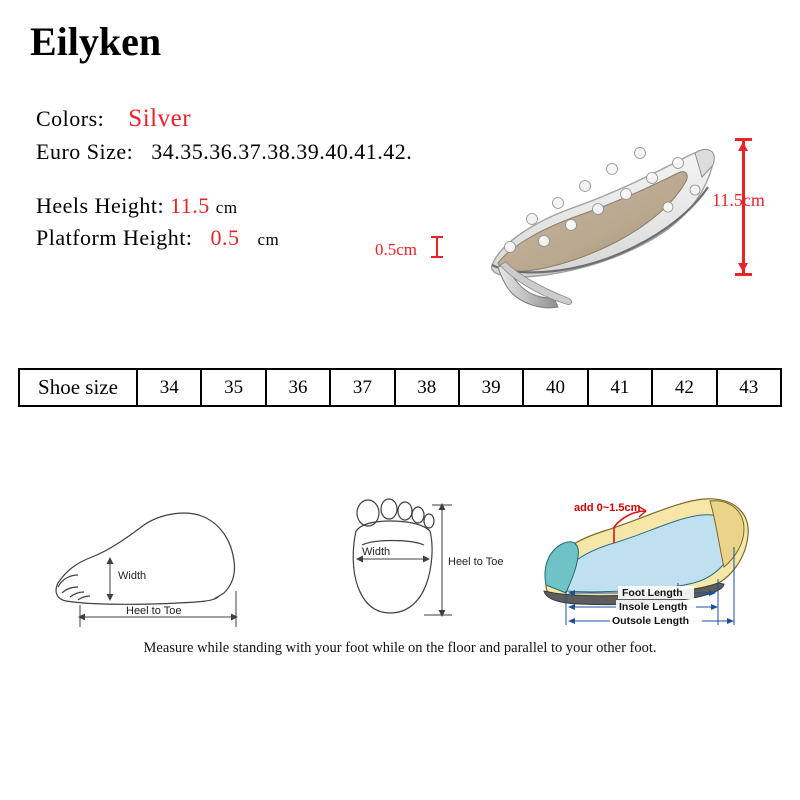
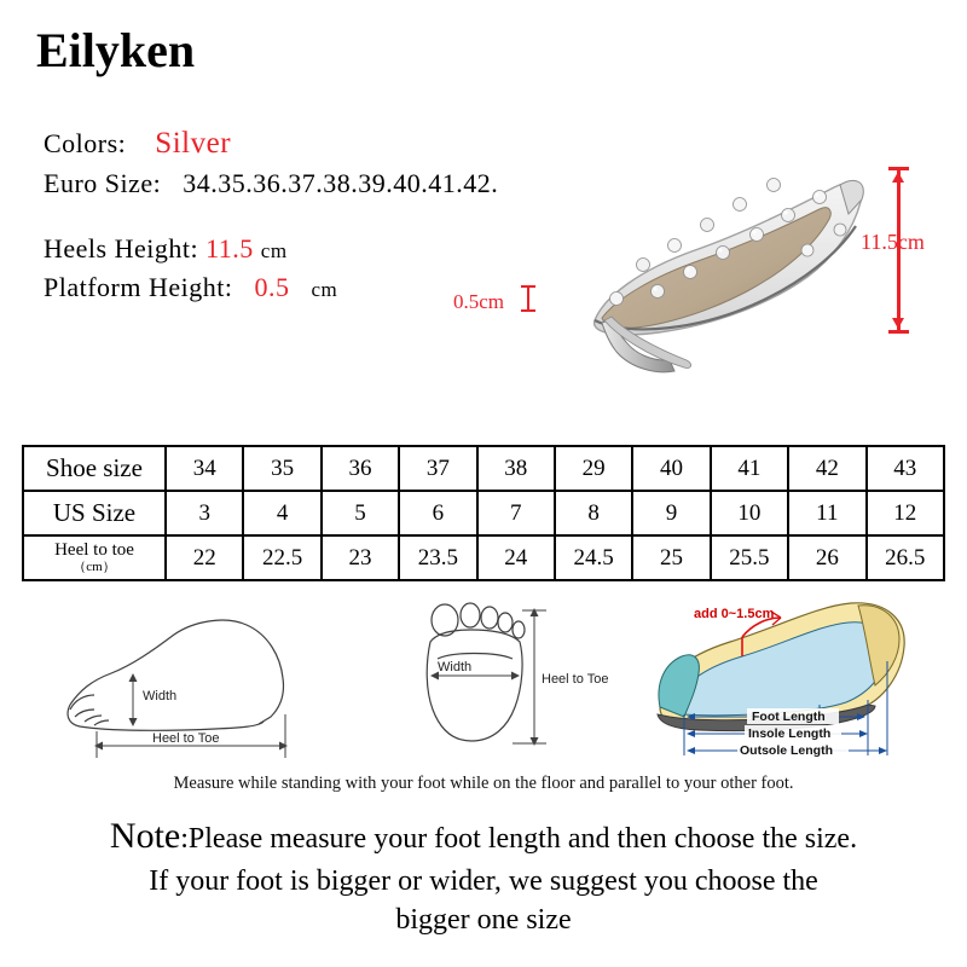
  Eilyken
  Colors: Silver
  Euro Size: 34.35.36.37.38.39.40.41.42.
  Heels Height: 11.5 cm
  Platform Height: 0.5 cm
  0.5cm
  11.5cm
- Shoe size	34	35	36	37	38	39	40	41	42	43
+ Shoe size	34	35	36	37	38	29	40	41	42	43
+ US Size	3	4	5	6	7	8	9	10	11	12
+ Heel to toe （cm）	22	22.5	23	23.5	24	24.5	25	25.5	26	26.5
  Width
  Heel to Toe
  Width
  Heel to Toe
  add 0~1.5cm
  Foot Length
  Insole Length
  Outsole Length
  Measure while standing with your foot while on the floor and parallel to your other foot.
+ Note:Please measure your foot length and then choose the size.
+ If your foot is bigger or wider, we suggest you choose the
+ bigger one size
